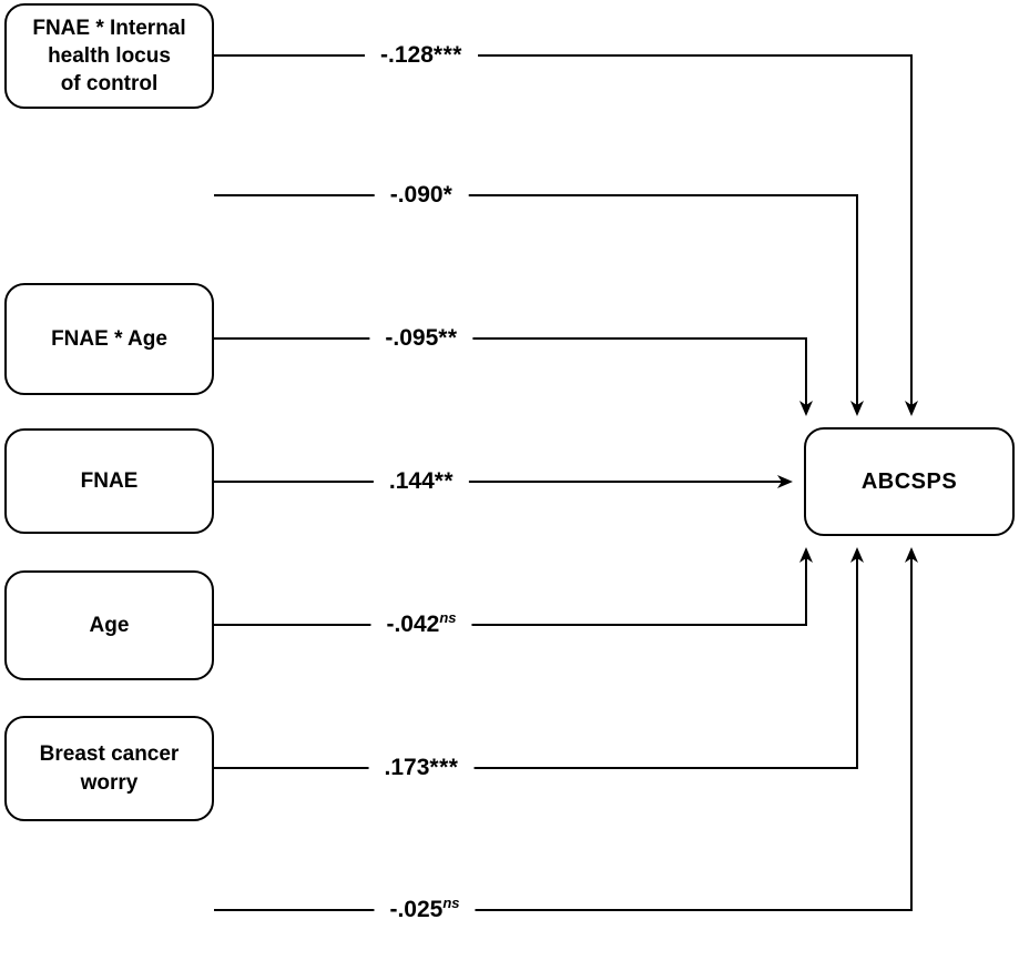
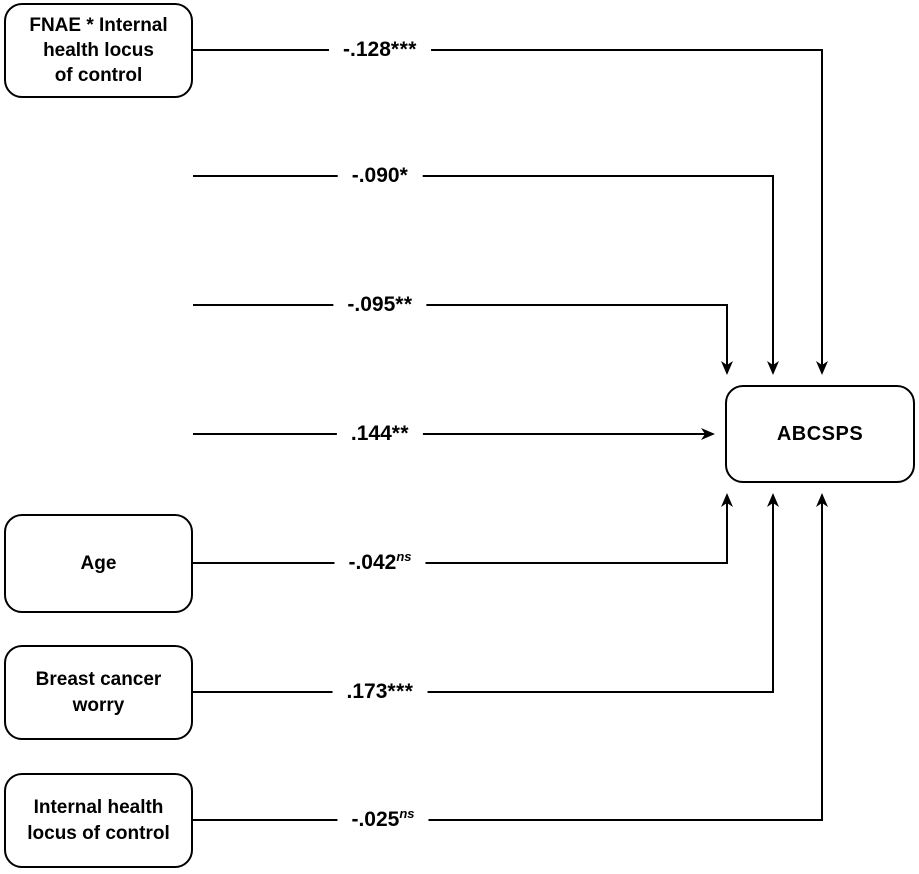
  FNAE * Internal
  health locus
  of control
- FNAE * Age
- FNAE
  Age
  Breast cancer
  worry
+ Internal health
+ locus of control
  ABCSPS
  -.128***
  -.090*
  -.095**
  .144**
  -.042ns
  .173***
  -.025ns
